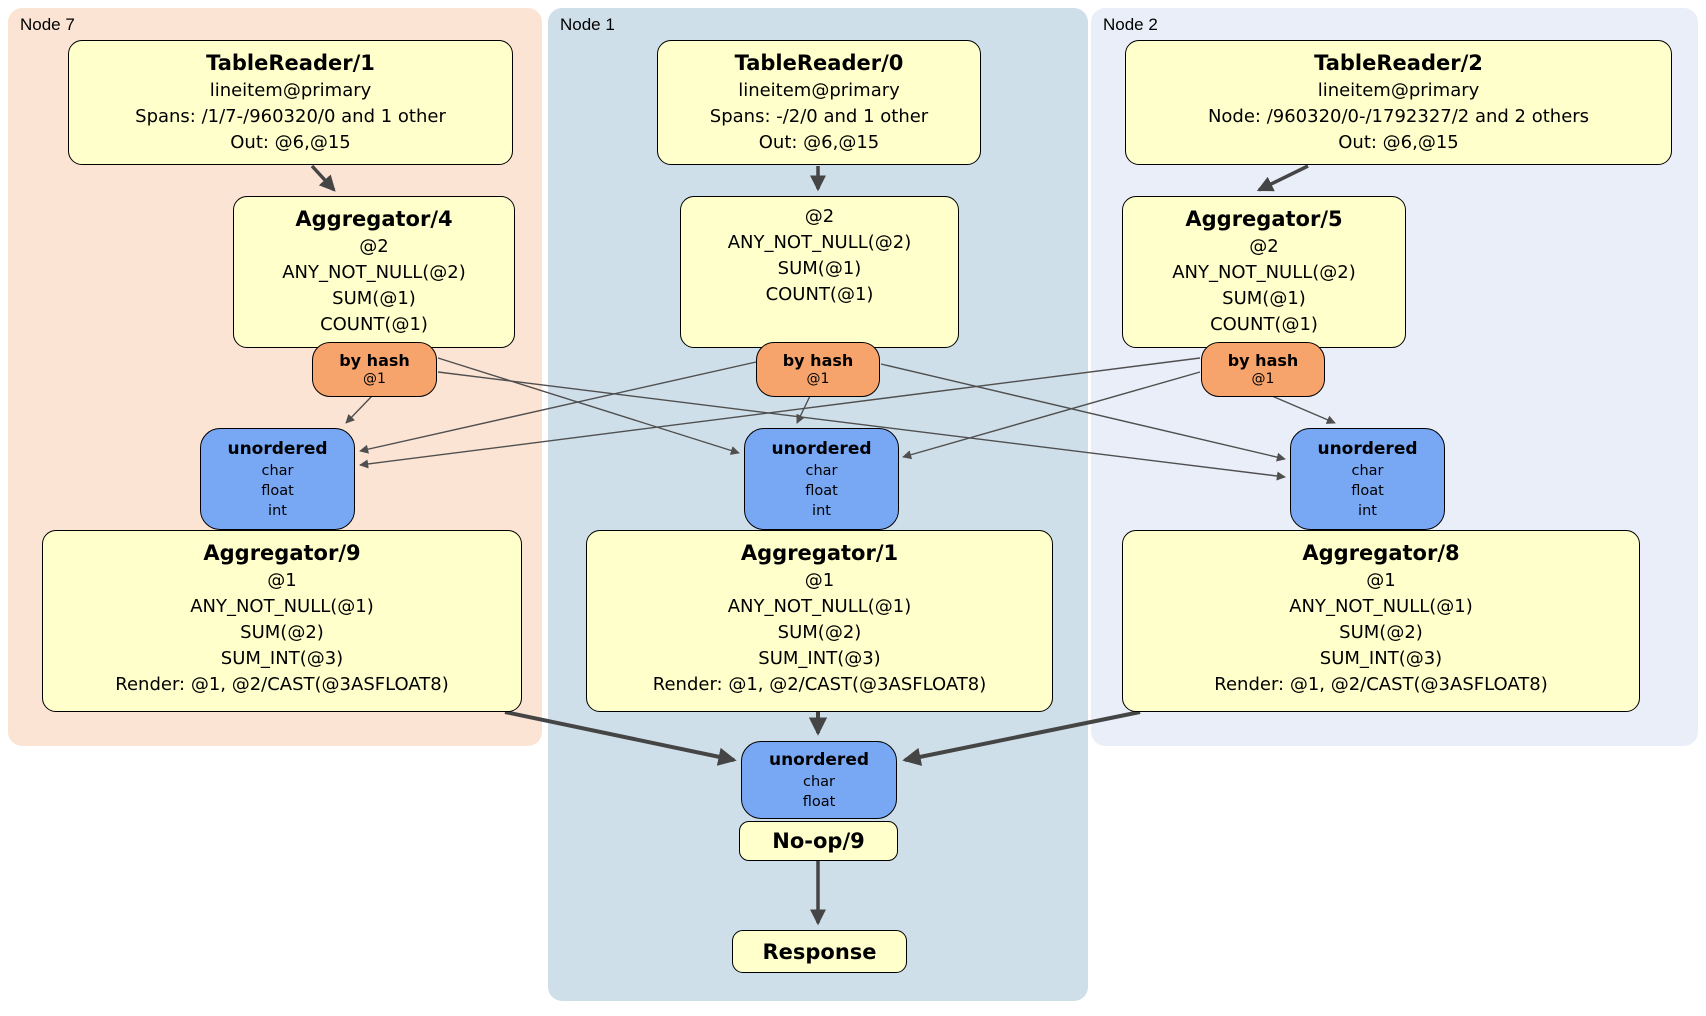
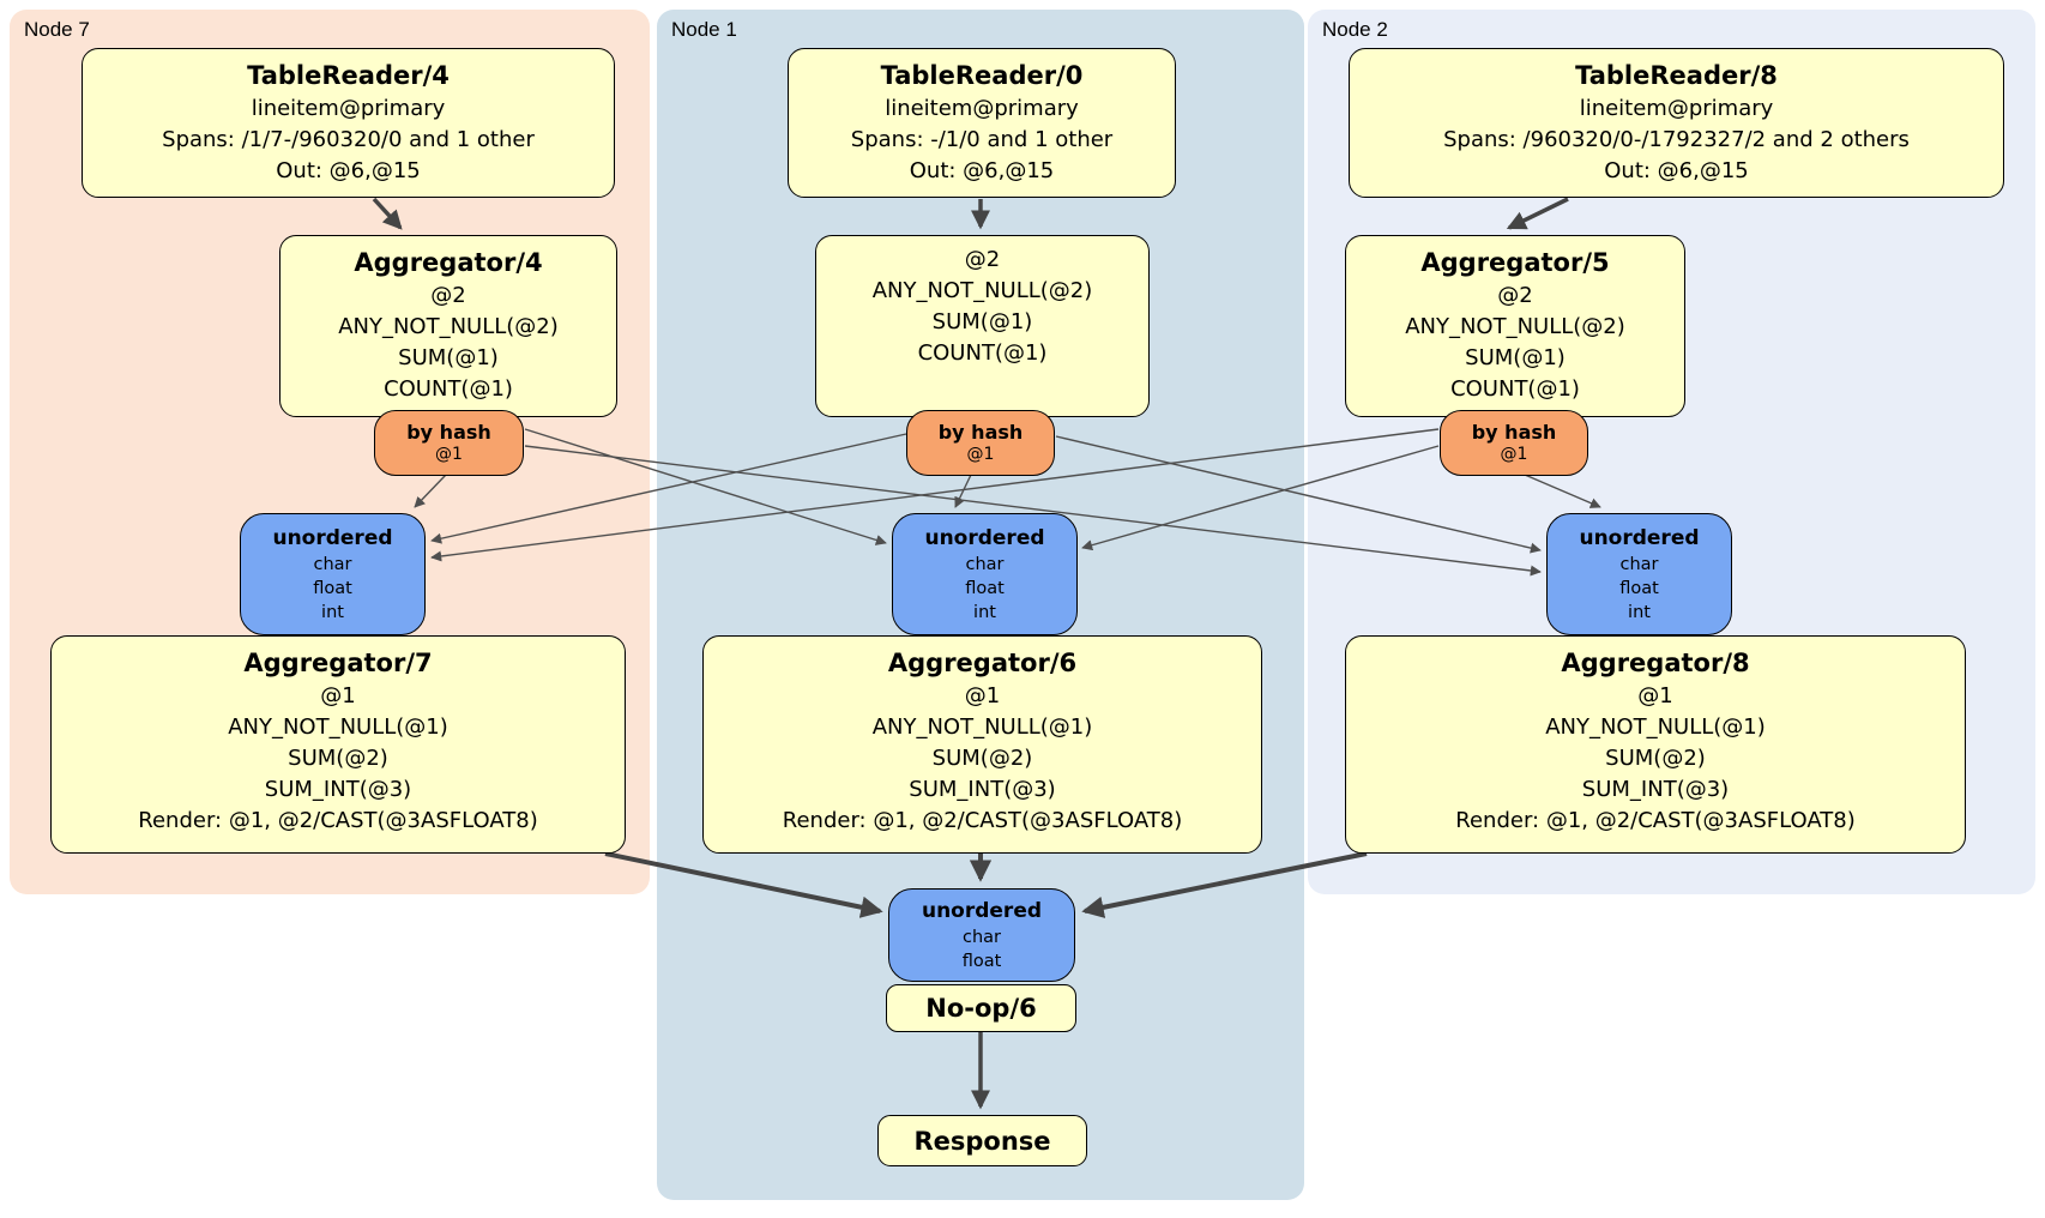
  Node 7
  Node 1
  Node 2
  unordered
  char
  float
  int
  unordered
  char
  float
  int
  unordered
  char
  float
  int
  unordered
  char
  float
- TableReader/1
+ TableReader/4
  lineitem@primary
  Spans: /1/7-/960320/0 and 1 other
  Out: @6,@15
  TableReader/0
  lineitem@primary
- Spans: -/2/0 and 1 other
+ Spans: -/1/0 and 1 other
  Out: @6,@15
- TableReader/2
+ TableReader/8
  lineitem@primary
- Node: /960320/0-/1792327/2 and 2 others
+ Spans: /960320/0-/1792327/2 and 2 others
  Out: @6,@15
  Aggregator/4
  @2
  ANY_NOT_NULL(@2)
  SUM(@1)
  COUNT(@1)
  @2
  ANY_NOT_NULL(@2)
  SUM(@1)
  COUNT(@1)
  Aggregator/5
  @2
  ANY_NOT_NULL(@2)
  SUM(@1)
  COUNT(@1)
- Aggregator/9
+ Aggregator/7
  @1
  ANY_NOT_NULL(@1)
  SUM(@2)
  SUM_INT(@3)
  Render: @1, @2/CAST(@3ASFLOAT8)
- Aggregator/1
+ Aggregator/6
  @1
  ANY_NOT_NULL(@1)
  SUM(@2)
  SUM_INT(@3)
  Render: @1, @2/CAST(@3ASFLOAT8)
  Aggregator/8
  @1
  ANY_NOT_NULL(@1)
  SUM(@2)
  SUM_INT(@3)
  Render: @1, @2/CAST(@3ASFLOAT8)
  by hash
  @1
  by hash
  @1
  by hash
  @1
- No-op/9
+ No-op/6
  Response
